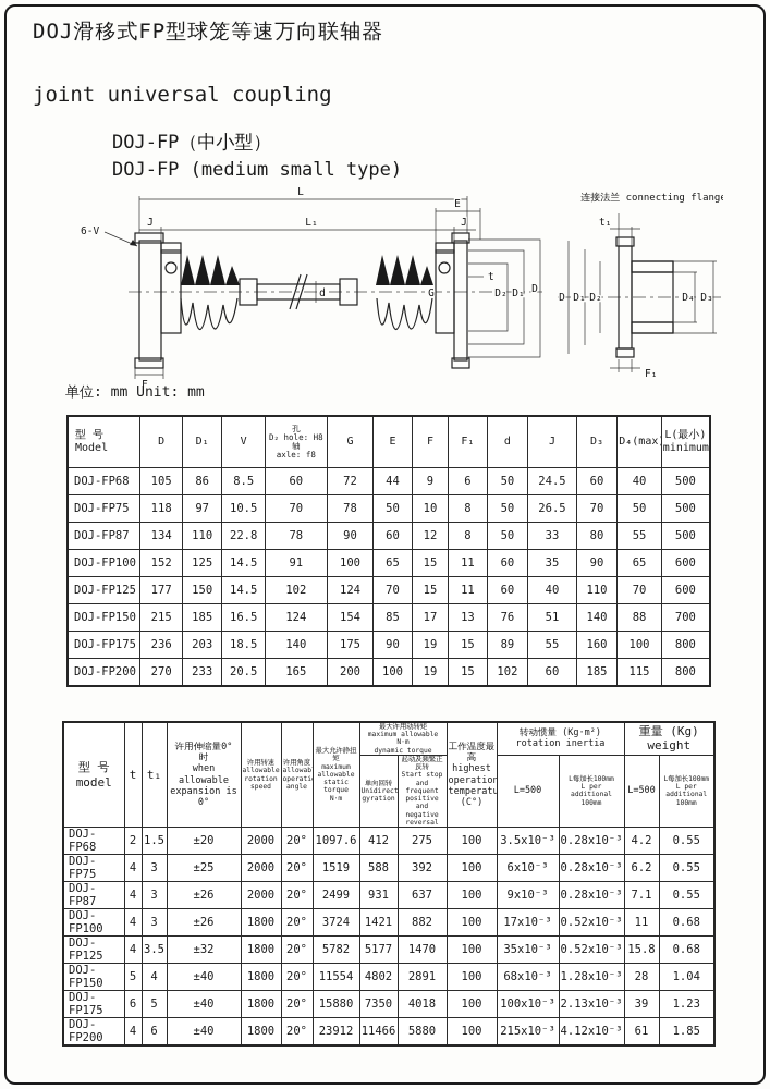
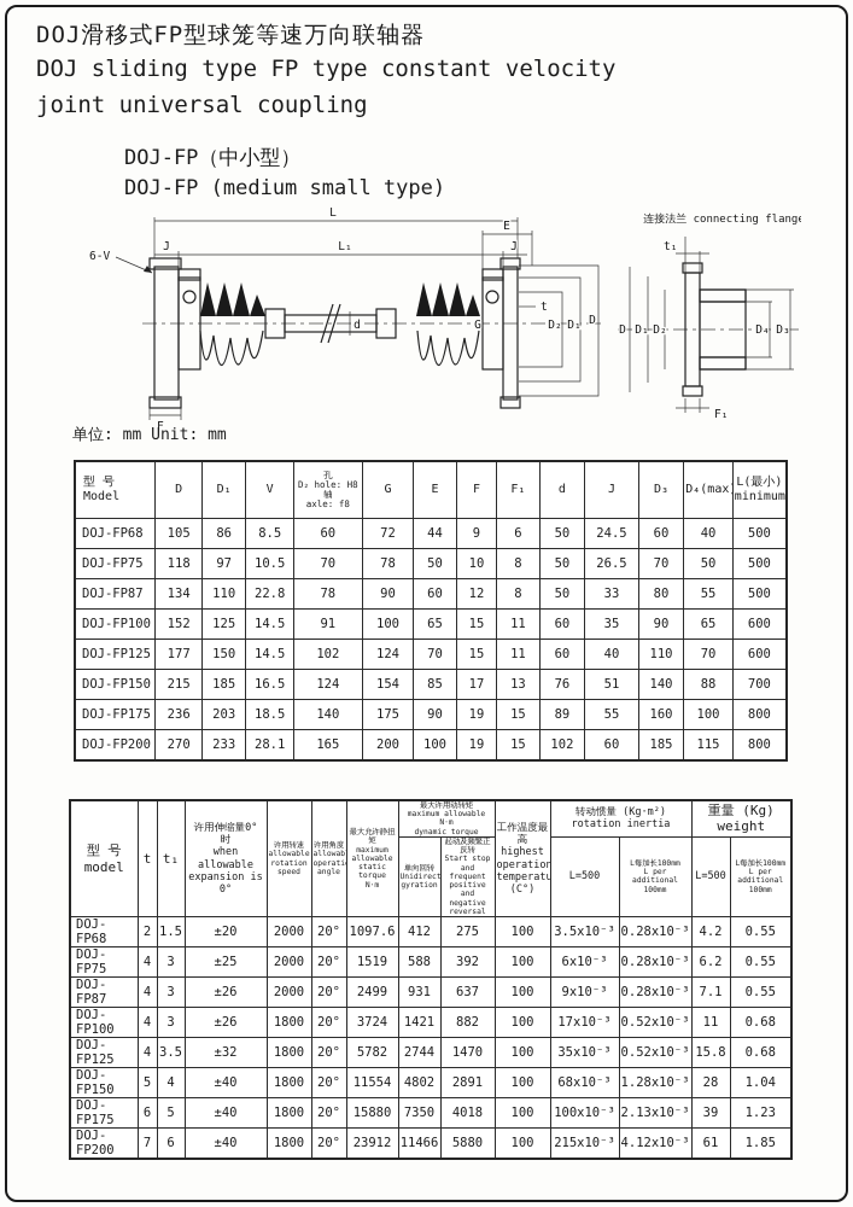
  DOJ滑移式FP型球笼等速万向联轴器
+ DOJ sliding type FP type constant velocity
  joint universal coupling
  DOJ-FP（中小型）
  DOJ-FP (medium small type)
  L
  L₁
  J
  J
  E
  6-V
  t
  D₂
  D₁
  D
  G
  d
  F
  连接法兰 connecting flang
  t₁
  D
  D₁
  D₂
  D₄
  D₃
  F₁
  单位: mm Unit: mm
  型 号Model	D	D₁	V	孔 D₂ hole: H8 轴 axle: f8	G	E	F	F₁	d	J	D₃	D₄(max	L(最小)minimum
  DOJ-FP68	105	86	8.5	60	72	44	9	6	50	24.5	60	40	500
  DOJ-FP75	118	97	10.5	70	78	50	10	8	50	26.5	70	50	500
  DOJ-FP87	134	110	22.8	78	90	60	12	8	50	33	80	55	500
  DOJ-FP100	152	125	14.5	91	100	65	15	11	60	35	90	65	600
  DOJ-FP125	177	150	14.5	102	124	70	15	11	60	40	110	70	600
  DOJ-FP150	215	185	16.5	124	154	85	17	13	76	51	140	88	700
  DOJ-FP175	236	203	18.5	140	175	90	19	15	89	55	160	100	800
- DOJ-FP200	270	233	20.5	165	200	100	19	15	102	60	185	115	800
+ DOJ-FP200	270	233	28.1	165	200	100	19	15	102	60	185	115	800
  DOJ-FP68	2	1.5	±20	2000	20°	1097.6	412	275	100	3.5x10⁻³	0.28x10⁻³	4.2	0.55
  DOJ-FP75	4	3	±25	2000	20°	1519	588	392	100	6x10⁻³	0.28x10⁻³	6.2	0.55
  DOJ-FP87	4	3	±26	2000	20°	2499	931	637	100	9x10⁻³	0.28x10⁻³	7.1	0.55
  DOJ-FP100	4	3	±26	1800	20°	3724	1421	882	100	17x10⁻³	0.52x10⁻³	11	0.68
- DOJ-FP125	4	3.5	±32	1800	20°	5782	5177	1470	100	35x10⁻³	0.52x10⁻³	15.8	0.68
+ DOJ-FP125	4	3.5	±32	1800	20°	5782	2744	1470	100	35x10⁻³	0.52x10⁻³	15.8	0.68
  DOJ-FP150	5	4	±40	1800	20°	11554	4802	2891	100	68x10⁻³	1.28x10⁻³	28	1.04
  DOJ-FP175	6	5	±40	1800	20°	15880	7350	4018	100	100x10⁻³	2.13x10⁻³	39	1.23
- DOJ-FP200	4	6	±40	1800	20°	23912	11466	5880	100	215x10⁻³	4.12x10⁻³	61	1.85
+ DOJ-FP200	7	6	±40	1800	20°	23912	11466	5880	100	215x10⁻³	4.12x10⁻³	61	1.85
